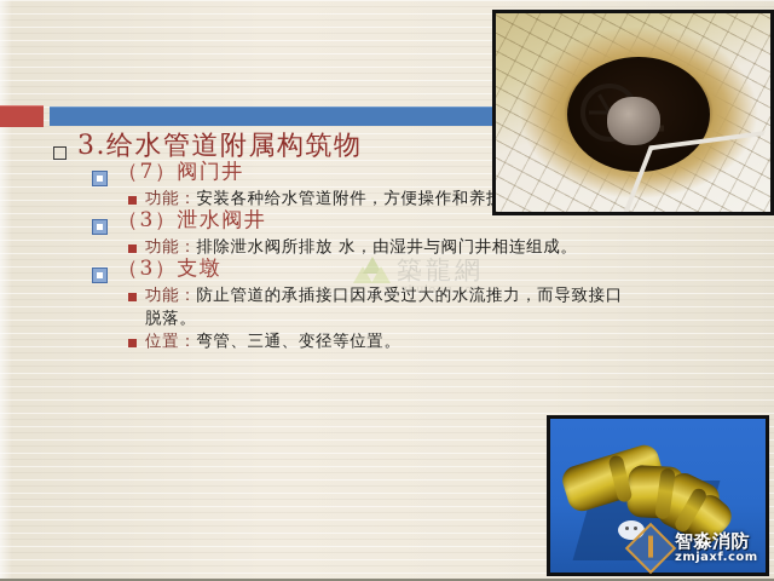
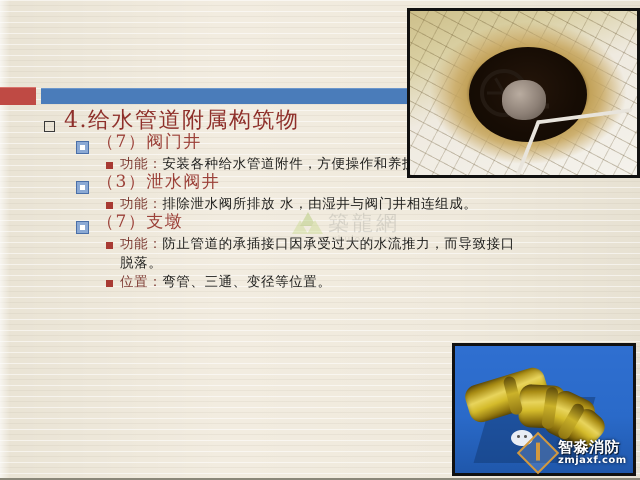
- 3.给水管道附属构筑物
+ 4.给水管道附属构筑物
  （7）阀门井
  功能：安装各种给水管道附件，方便操作和养
  （3）泄水阀井
  功能：排除泄水阀所排放 水，由湿井与阀门井相连组成。
- （3）支墩
+ （7）支墩
  功能：防止管道的承插接口因承受过大的水流推力，而导致接口脱落。
  位置：弯管、三通、变径等位置。
  築龍網
  zhulong.com
  智淼消防
  zmjaxf.com
